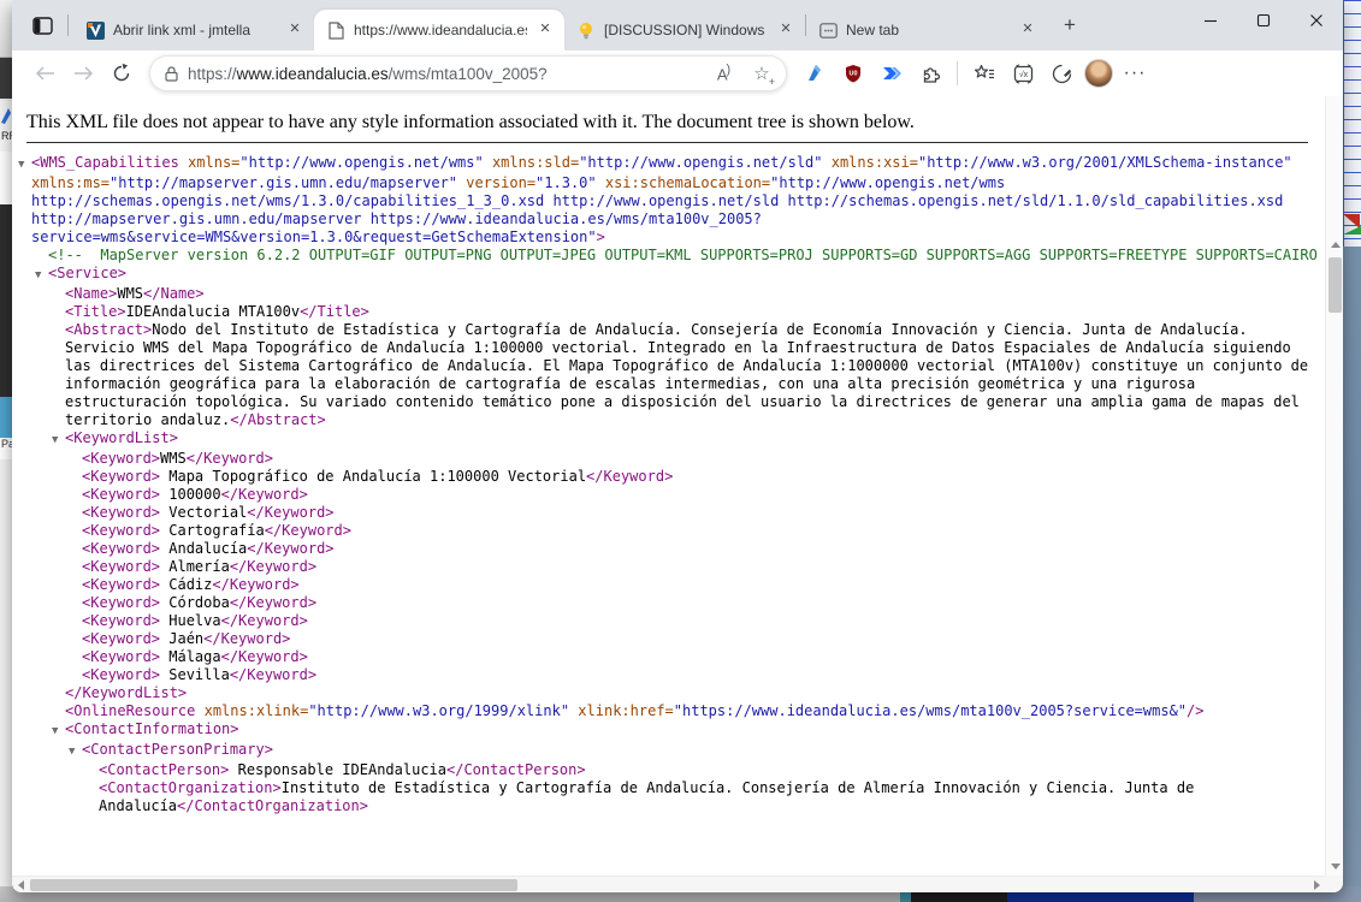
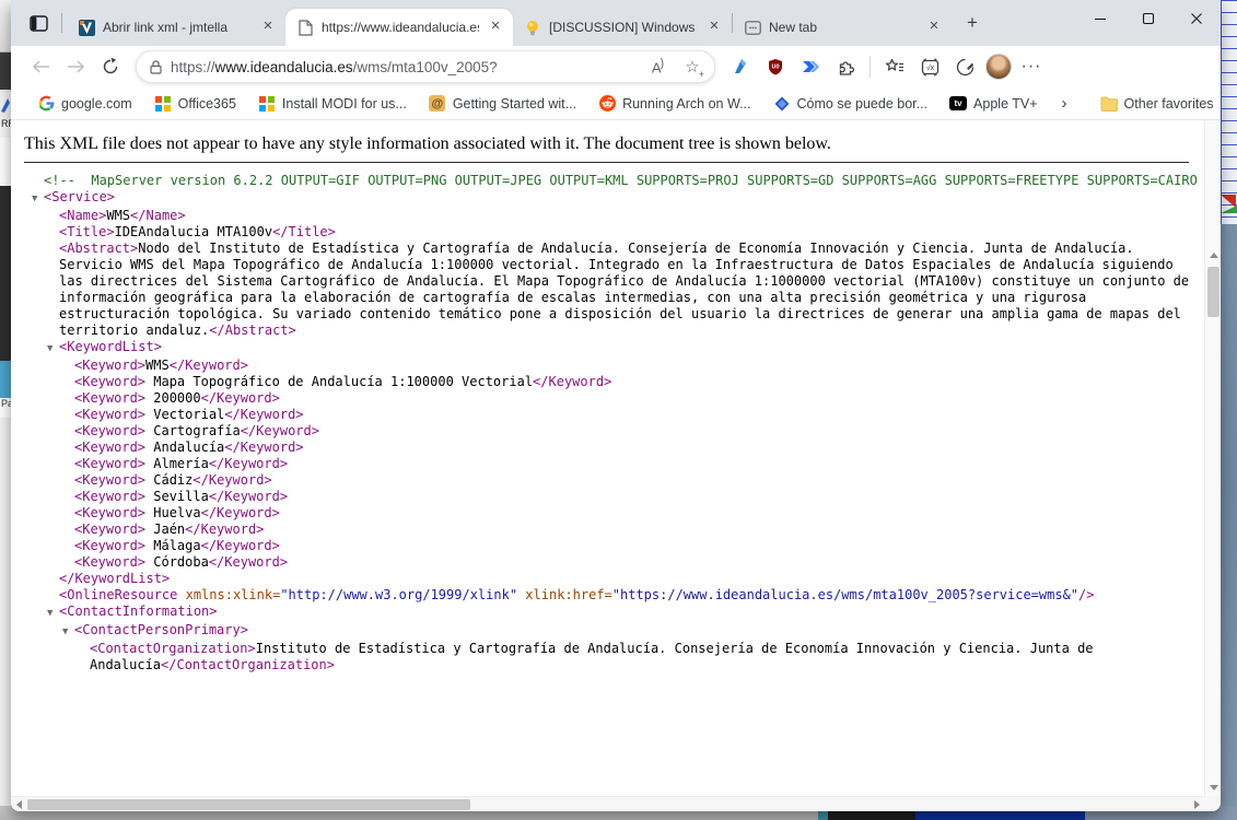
  Abrir link xml - jmtella
  ✕
  https://www.ideandalucia.e
  ✕
  [DISCUSSION] Windows
  ✕
  New tab
  ✕
  +
  https://www.ideandalucia.es/wms/mta100v_2005?
  A)
  ☆
  +
  ···
+ google.com
+ Office365
+ Install MODI for us...
+ @
+ Getting Started wit...
+ Running Arch on W...
+ Cómo se puede bor...
+ tv
+ Apple TV+
+ ›
+ Other favorites
  This XML file does not appear to have any style information associated with it. The document tree is shown below.
- ▼ <WMS_Capabilities xmlns="http://www.opengis.net/wms" xmlns:sld="http://www.opengis.net/sld" xmlns:xsi="http://www.w3.org/2001/XMLSchema-instance" xmlns:ms="http://mapserver.gis.umn.edu/mapserver" version="1.3.0" xsi:schemaLocation="http://www.opengis.net/wms http://schemas.opengis.net/wms/1.3.0/capabilities_1_3_0.xsd http://www.opengis.net/sld http://schemas.opengis.net/sld/1.1.0/sld_capabilities.xsd http://mapserver.gis.umn.edu/mapserver https://www.ideandalucia.es/wms/mta100v_2005?service=wms&service=WMS&version=1.3.0&request=GetSchemaExtension">
  <!-- MapServer version 6.2.2 OUTPUT=GIF OUTPUT=PNG OUTPUT=JPEG OUTPUT=KML SUPPORTS=PROJ SUPPORTS=GD SUPPORTS=AGG SUPPORTS=FREETYPE SUPPORTS=CAIRO
  ▼ <Service>
  <Name>WMS</Name>
  <Title>IDEAndalucia MTA100v</Title>
  <Abstract>Nodo del Instituto de Estadística y Cartografía de Andalucía. Consejería de Economía Innovación y Ciencia. Junta de Andalucía. Servicio WMS del Mapa Topográfico de Andalucía 1:100000 vectorial. Integrado en la Infraestructura de Datos Espaciales de Andalucía siguiendo las directrices del Sistema Cartográfico de Andalucía. El Mapa Topográfico de Andalucía 1:1000000 vectorial (MTA100v) constituye un conjunto de información geográfica para la elaboración de cartografía de escalas intermedias, con una alta precisión geométrica y una rigurosa estructuración topológica. Su variado contenido temático pone a disposición del usuario la directrices de generar una amplia gama de mapas del territorio andaluz.</Abstract>
  ▼ <KeywordList>
  <Keyword>WMS</Keyword>
  <Keyword> Mapa Topográfico de Andalucía 1:100000 Vectorial</Keyword>
- <Keyword> 100000</Keyword>
+ <Keyword> 200000</Keyword>
  <Keyword> Vectorial</Keyword>
  <Keyword> Cartografía</Keyword>
  <Keyword> Andalucía</Keyword>
  <Keyword> Almería</Keyword>
  <Keyword> Cádiz</Keyword>
- <Keyword> Córdoba</Keyword>
+ <Keyword> Sevilla</Keyword>
  <Keyword> Huelva</Keyword>
  <Keyword> Jaén</Keyword>
  <Keyword> Málaga</Keyword>
- <Keyword> Sevilla</Keyword>
+ <Keyword> Córdoba</Keyword>
  </KeywordList>
  <OnlineResource xmlns:xlink="http://www.w3.org/1999/xlink" xlink:href="https://www.ideandalucia.es/wms/mta100v_2005?service=wms&"/>
  ▼ <ContactInformation>
  ▼ <ContactPersonPrimary>
- <ContactPerson> Responsable IDEAndalucia</ContactPerson>
- <ContactOrganization>Instituto de Estadística y Cartografía de Andalucía. Consejería de Almería Innovación y Ciencia. Junta de Andalucía</ContactOrganization>
+ <ContactOrganization>Instituto de Estadística y Cartografía de Andalucía. Consejería de Economía Innovación y Ciencia. Junta de Andalucía</ContactOrganization>
